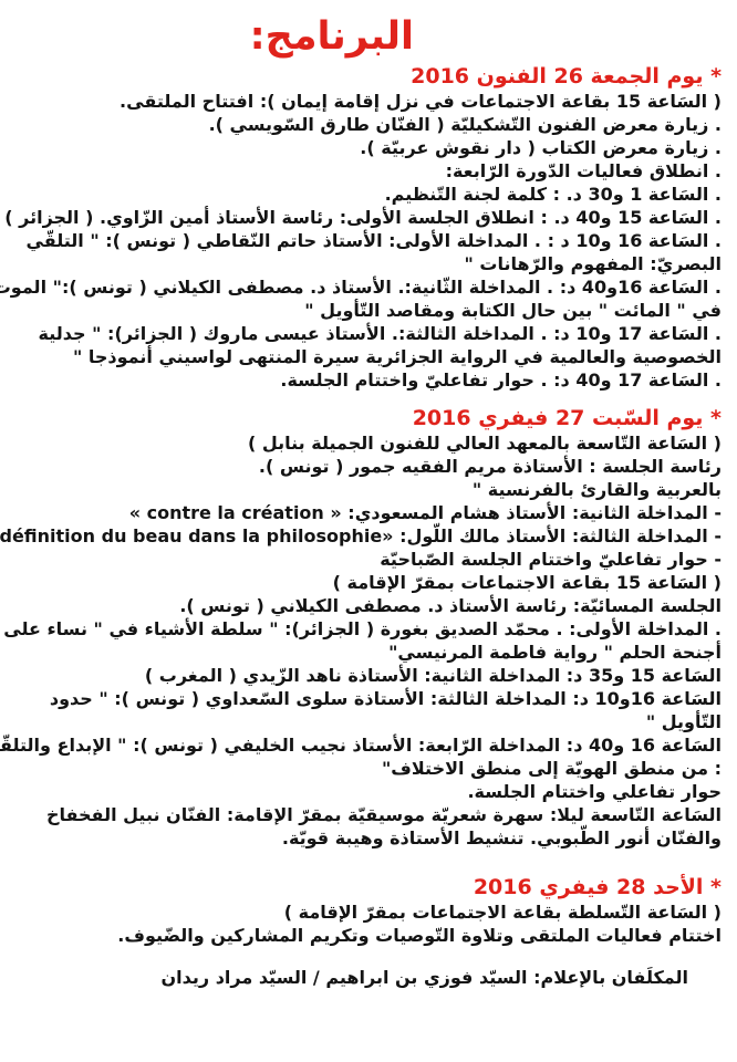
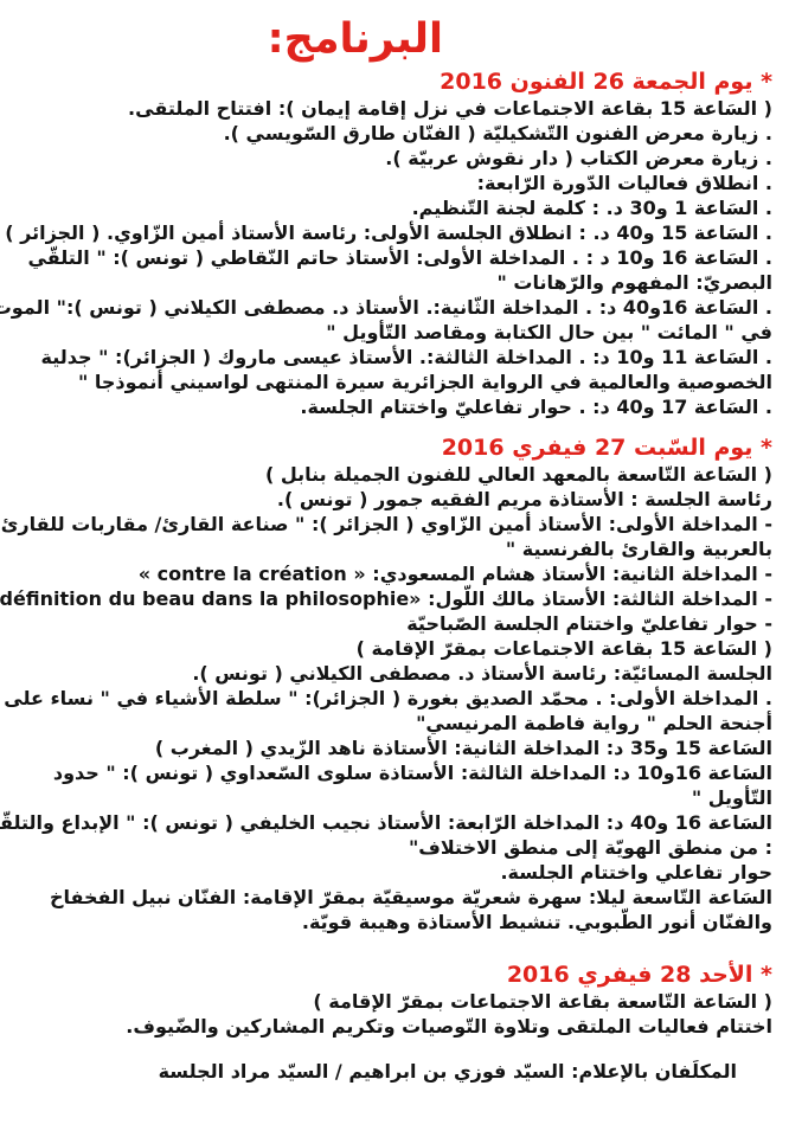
  البرنامج:
  * يوم الجمعة 26 الفنون 2016
  ( السَاعة 15 بقاعة الاجتماعات في نزل إقامة إيمان ): افتتاح الملتقى.
  . زيارة معرض الفنون التّشكيليّة ( الفنّان طارق السّويسي ).
  . زيارة معرض الكتاب ( دار نقوش عربيّة ).
  . انطلاق فعاليات الدّورة الرّابعة:
  . السَاعة 1 و30 د. : كلمة لجنة التّنظيم.
  . السَاعة 15 و40 د. : انطلاق الجلسة الأولى: رئاسة الأستاذ أمين الزّاوي. ( الجزائر )
  . السَاعة 16 و10 د : . المداخلة الأولى: الأستاذ حاتم النّقاطي ( تونس ): " التلقّي
  البصريّ: المفهوم والرّهانات "
  . السَاعة 16و40 د: . المداخلة الثّانية:. الأستاذ د. مصطفى الكيلاني ( تونس ):" الموت
  في " المائت " بين حال الكتابة ومقاصد التّأويل "
- . السَاعة 17 و10 د: . المداخلة الثالثة:. الأستاذ عيسى ماروك ( الجزائر): " جدلية
+ . السَاعة 11 و10 د: . المداخلة الثالثة:. الأستاذ عيسى ماروك ( الجزائر): " جدلية
  الخصوصية والعالمية في الرواية الجزائرية سيرة المنتهى لواسيني أنموذجا "
  . السَاعة 17 و40 د: . حوار تفاعليّ واختتام الجلسة.
  * يوم السّبت 27 فيفري 2016
  ( السَاعة التّاسعة بالمعهد العالي للفنون الجميلة بنابل )
  رئاسة الجلسة : الأستاذة مريم الفقيه جمور ( تونس ).
+ - المداخلة الأولى: الأستاذ أمين الزّاوي ( الجزائر ): " صناعة القارئ/ مقاربات للقارئ
  بالعربية والقارئ بالفرنسية "
  - المداخلة الثانية: الأستاذ هشام المسعودي: « contre la création »
  - المداخلة الثالثة: الأستاذ مالك اللّول: «définition du beau dans la philosophie
  - حوار تفاعليّ واختتام الجلسة الصّباحيّة
  ( السَاعة 15 بقاعة الاجتماعات بمقرّ الإقامة )
  الجلسة المسائيّة: رئاسة الأستاذ د. مصطفى الكيلاني ( تونس ).
  . المداخلة الأولى: . محمّد الصديق بغورة ( الجزائر): " سلطة الأشياء في " نساء على
  أجنحة الحلم " رواية فاطمة المرنيسي"
  السَاعة 15 و35 د: المداخلة الثانية: الأستاذة ناهد الزّيدي ( المغرب )
  السَاعة 16و10 د: المداخلة الثالثة: الأستاذة سلوى السّعداوي ( تونس ): " حدود
  التّأويل "
  السَاعة 16 و40 د: المداخلة الرّابعة: الأستاذ نجيب الخليفي ( تونس ): " الإبداع والتلقّ
  : من منطق الهويّة إلى منطق الاختلاف"
  حوار تفاعلي واختتام الجلسة.
  السَاعة التّاسعة ليلا: سهرة شعريّة موسيقيّة بمقرّ الإقامة: الفنّان نبيل الفخفاخ
  والفنّان أنور الطّبوبي. تنشيط الأستاذة وهيبة قويّة.
  * الأحد 28 فيفري 2016
- ( السَاعة التّسلطة بقاعة الاجتماعات بمقرّ الإقامة )
+ ( السَاعة التّاسعة بقاعة الاجتماعات بمقرّ الإقامة )
  اختتام فعاليات الملتقى وتلاوة التّوصيات وتكريم المشاركين والضّيوف.
- المكلَفان بالإعلام: السيّد فوزي بن ابراهيم / السيّد مراد ريدان
+ المكلَفان بالإعلام: السيّد فوزي بن ابراهيم / السيّد مراد الجلسة
